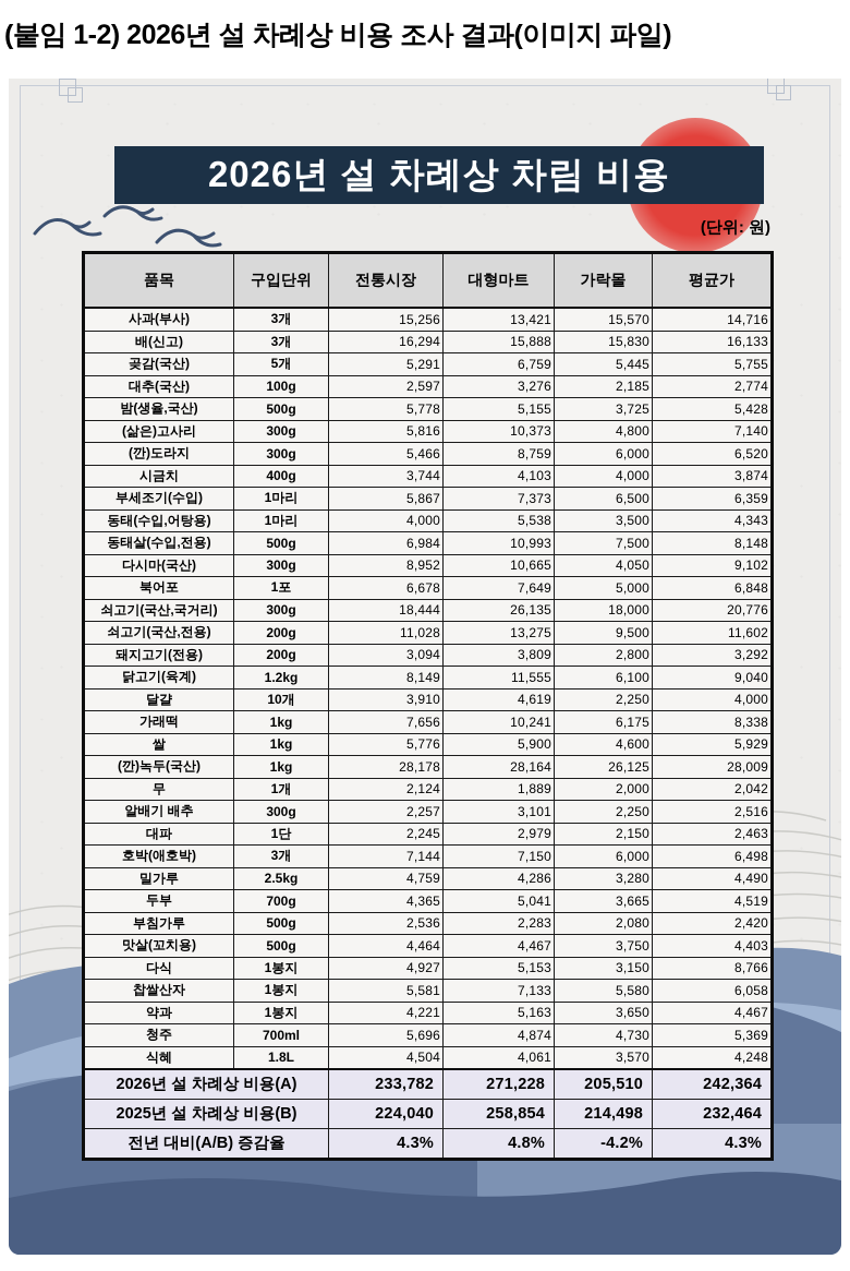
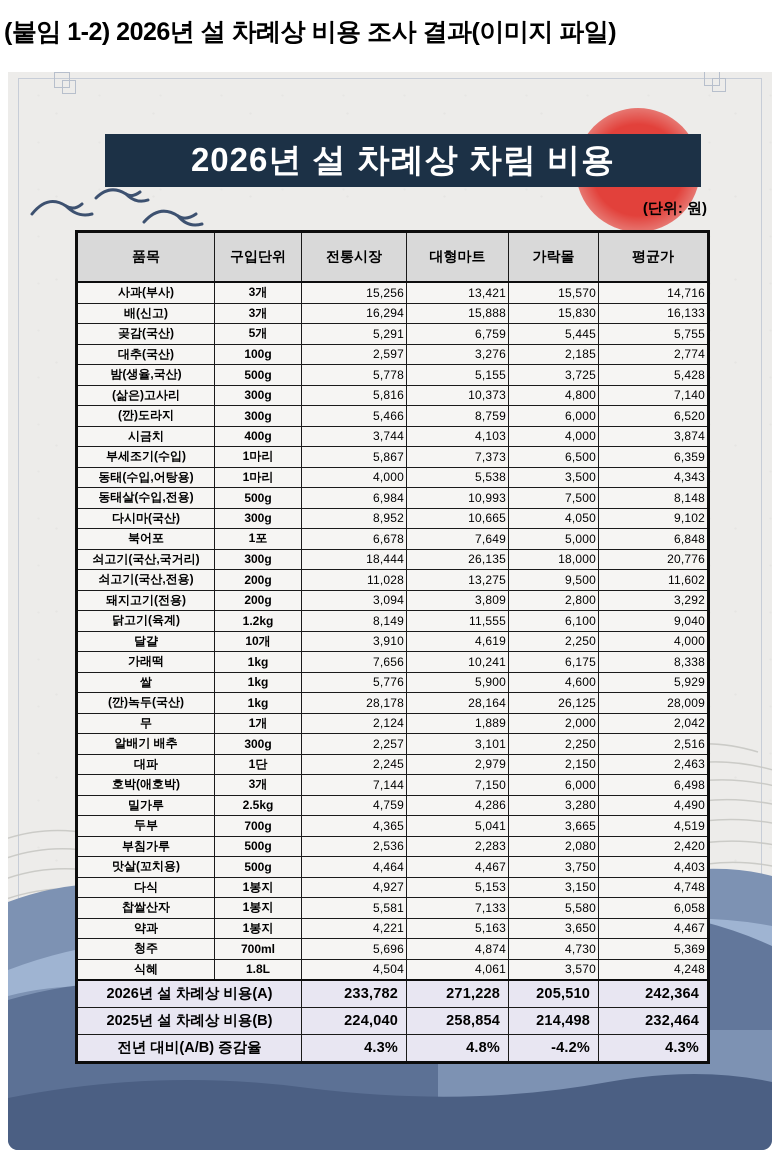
  (붙임 1-2) 2026년 설 차례상 비용 조사 결과(이미지 파일)
  2026년 설 차례상 차림 비용
  (단위: 원)
  품목	구입단위	전통시장	대형마트	가락몰	평균가
  사과(부사)	3개	15,256	13,421	15,570	14,716
  배(신고)	3개	16,294	15,888	15,830	16,133
  곶감(국산)	5개	5,291	6,759	5,445	5,755
  대추(국산)	100g	2,597	3,276	2,185	2,774
  밤(생율,국산)	500g	5,778	5,155	3,725	5,428
  (삶은)고사리	300g	5,816	10,373	4,800	7,140
  (깐)도라지	300g	5,466	8,759	6,000	6,520
  시금치	400g	3,744	4,103	4,000	3,874
  부세조기(수입)	1마리	5,867	7,373	6,500	6,359
  동태(수입,어탕용)	1마리	4,000	5,538	3,500	4,343
  동태살(수입,전용)	500g	6,984	10,993	7,500	8,148
  다시마(국산)	300g	8,952	10,665	4,050	9,102
  북어포	1포	6,678	7,649	5,000	6,848
  쇠고기(국산,국거리)	300g	18,444	26,135	18,000	20,776
  쇠고기(국산,전용)	200g	11,028	13,275	9,500	11,602
  돼지고기(전용)	200g	3,094	3,809	2,800	3,292
  닭고기(육계)	1.2kg	8,149	11,555	6,100	9,040
  달걀	10개	3,910	4,619	2,250	4,000
  가래떡	1kg	7,656	10,241	6,175	8,338
  쌀	1kg	5,776	5,900	4,600	5,929
  (깐)녹두(국산)	1kg	28,178	28,164	26,125	28,009
  무	1개	2,124	1,889	2,000	2,042
  알배기 배추	300g	2,257	3,101	2,250	2,516
  대파	1단	2,245	2,979	2,150	2,463
  호박(애호박)	3개	7,144	7,150	6,000	6,498
  밀가루	2.5kg	4,759	4,286	3,280	4,490
  두부	700g	4,365	5,041	3,665	4,519
  부침가루	500g	2,536	2,283	2,080	2,420
  맛살(꼬치용)	500g	4,464	4,467	3,750	4,403
- 다식	1봉지	4,927	5,153	3,150	8,766
+ 다식	1봉지	4,927	5,153	3,150	4,748
  찹쌀산자	1봉지	5,581	7,133	5,580	6,058
  약과	1봉지	4,221	5,163	3,650	4,467
  청주	700ml	5,696	4,874	4,730	5,369
  식혜	1.8L	4,504	4,061	3,570	4,248
  2026년 설 차례상 비용(A)	233,782	271,228	205,510	242,364
  2025년 설 차례상 비용(B)	224,040	258,854	214,498	232,464
  전년 대비(A/B) 증감율	4.3%	4.8%	-4.2%	4.3%
